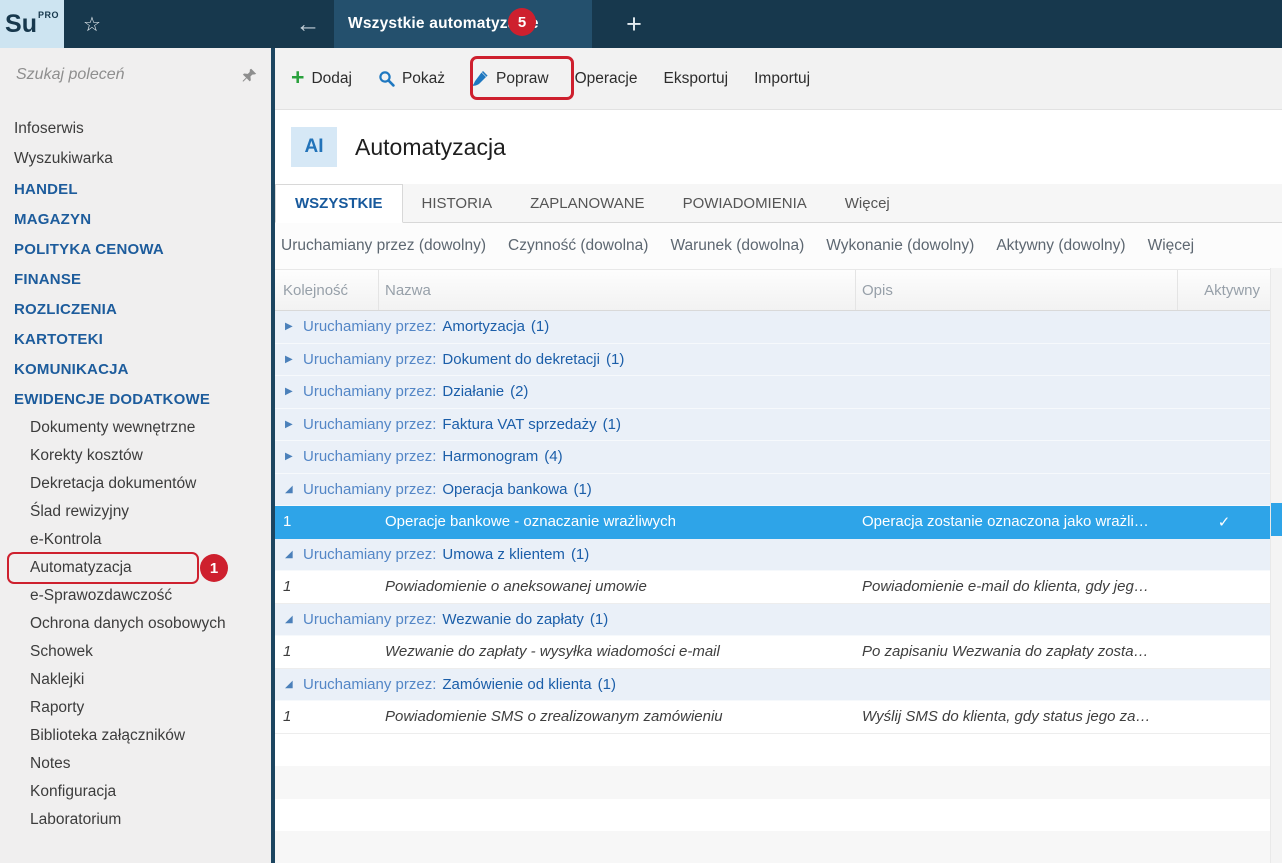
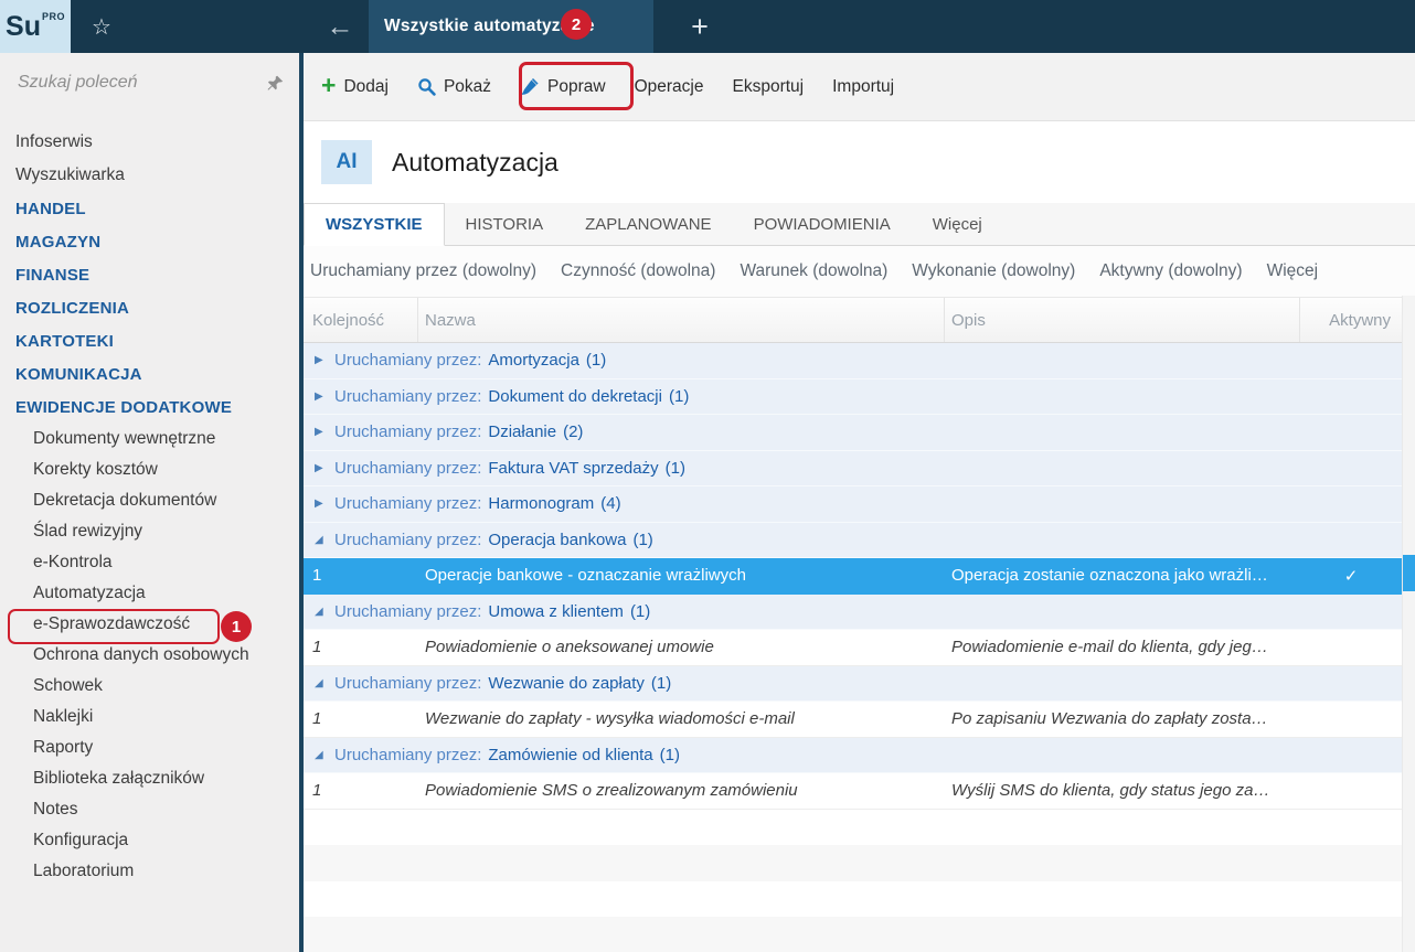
  Su
  PRO
  ☆
  ←
  Wszystkie automatyz
  +
  Szukaj poleceń
  Infoserwis
  Wyszukiwarka
  HANDEL
  MAGAZYN
- POLITYKA CENOWA
  FINANSE
  ROZLICZENIA
  KARTOTEKI
  KOMUNIKACJA
  EWIDENCJE DODATKOWE
  Dokumenty wewnętrzne
  Korekty kosztów
  Dekretacja dokumentów
  Ślad rewizyjny
  e-Kontrola
  Automatyzacja
  e-Sprawozdawczość
  Ochrona danych osobowych
  Schowek
  Naklejki
  Raporty
  Biblioteka załączników
  Notes
  Konfiguracja
  Laboratorium
  +
  Dodaj
  Pokaż
  Popraw
  Operacje
  Eksportuj
  Importuj
  AI
  Automatyzacja
  WSZYSTKIE
  HISTORIA
  ZAPLANOWANE
  POWIADOMIENIA
  Więcej
  Uruchamiany przez (dowolny)
  Czynność (dowolna)
  Warunek (dowolna)
  Wykonanie (dowolny)
  Aktywny (dowolny)
  Więcej
  Kolejność
  Nazwa
  Opis
  Aktywny
  ▶
  Uruchamiany przez:
  Amortyzacja
  (1)
  ▶
  Uruchamiany przez:
  Dokument do dekretacji
  (1)
  ▶
  Uruchamiany przez:
  Działanie
  (2)
  ▶
  Uruchamiany przez:
  Faktura VAT sprzedaży
  (1)
  ▶
  Uruchamiany przez:
  Harmonogram
  (4)
  ◢
  Uruchamiany przez:
  Operacja bankowa
  (1)
  1
  Operacje bankowe - oznaczanie wrażliwych
  Operacja zostanie oznaczona jako wrażli…
  ✓
  ◢
  Uruchamiany przez:
  Umowa z klientem
  (1)
  1
  Powiadomienie o aneksowanej umowie
  Powiadomienie e-mail do klienta, gdy jeg…
  ◢
  Uruchamiany przez:
  Wezwanie do zapłaty
  (1)
  1
  Wezwanie do zapłaty - wysyłka wiadomości e-mail
  Po zapisaniu Wezwania do zapłaty zosta…
  ◢
  Uruchamiany przez:
  Zamówienie od klienta
  (1)
  1
  Powiadomienie SMS o zrealizowanym zamówieniu
  Wyślij SMS do klienta, gdy status jego za…
  1
- 5
+ 2
